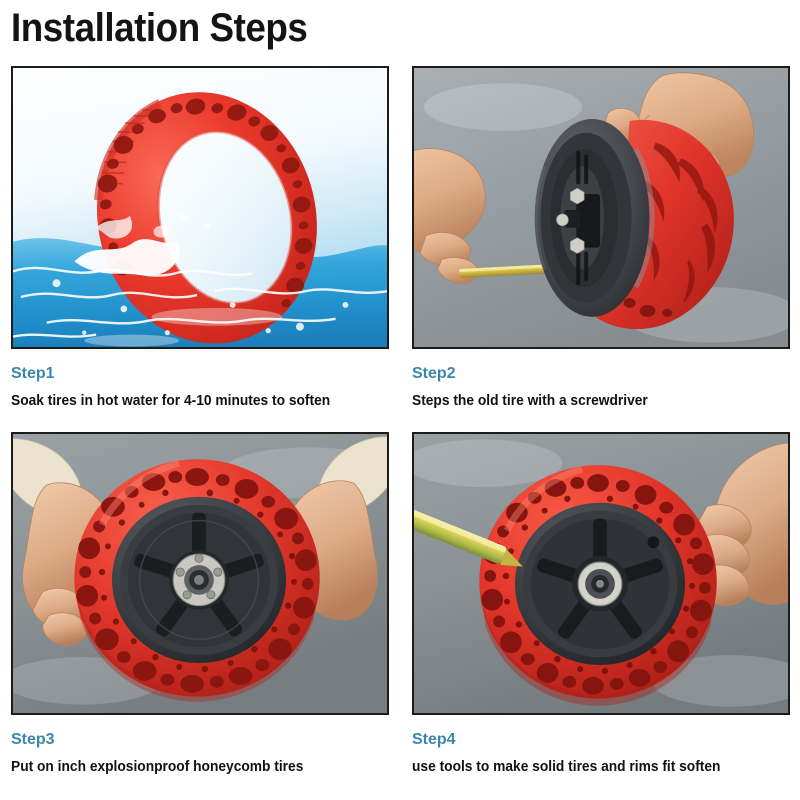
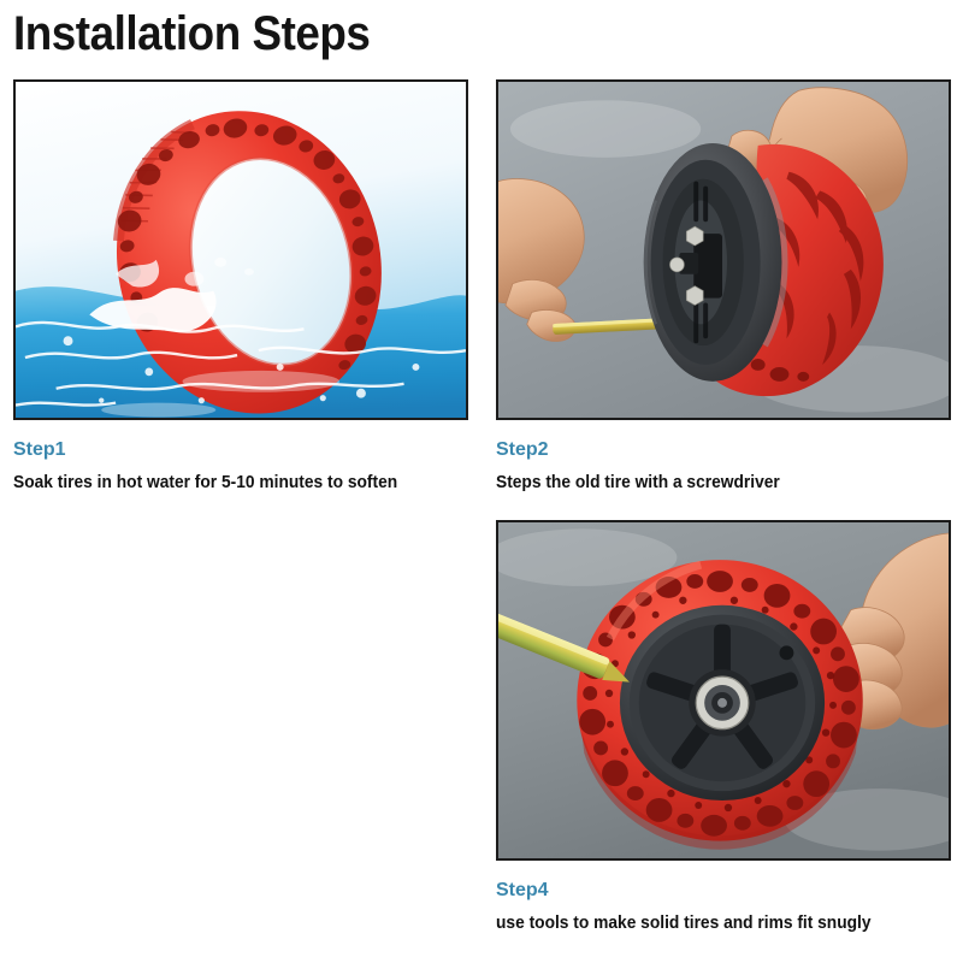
  Installation Steps
  Step1
- Soak tires in hot water for 4-10 minutes to soften
+ Soak tires in hot water for 5-10 minutes to soften
  Step2
  Steps the old tire with a screwdriver
- Step3
- Put on inch explosionproof honeycomb tires
  Step4
- use tools to make solid tires and rims fit soften
+ use tools to make solid tires and rims fit snugly
